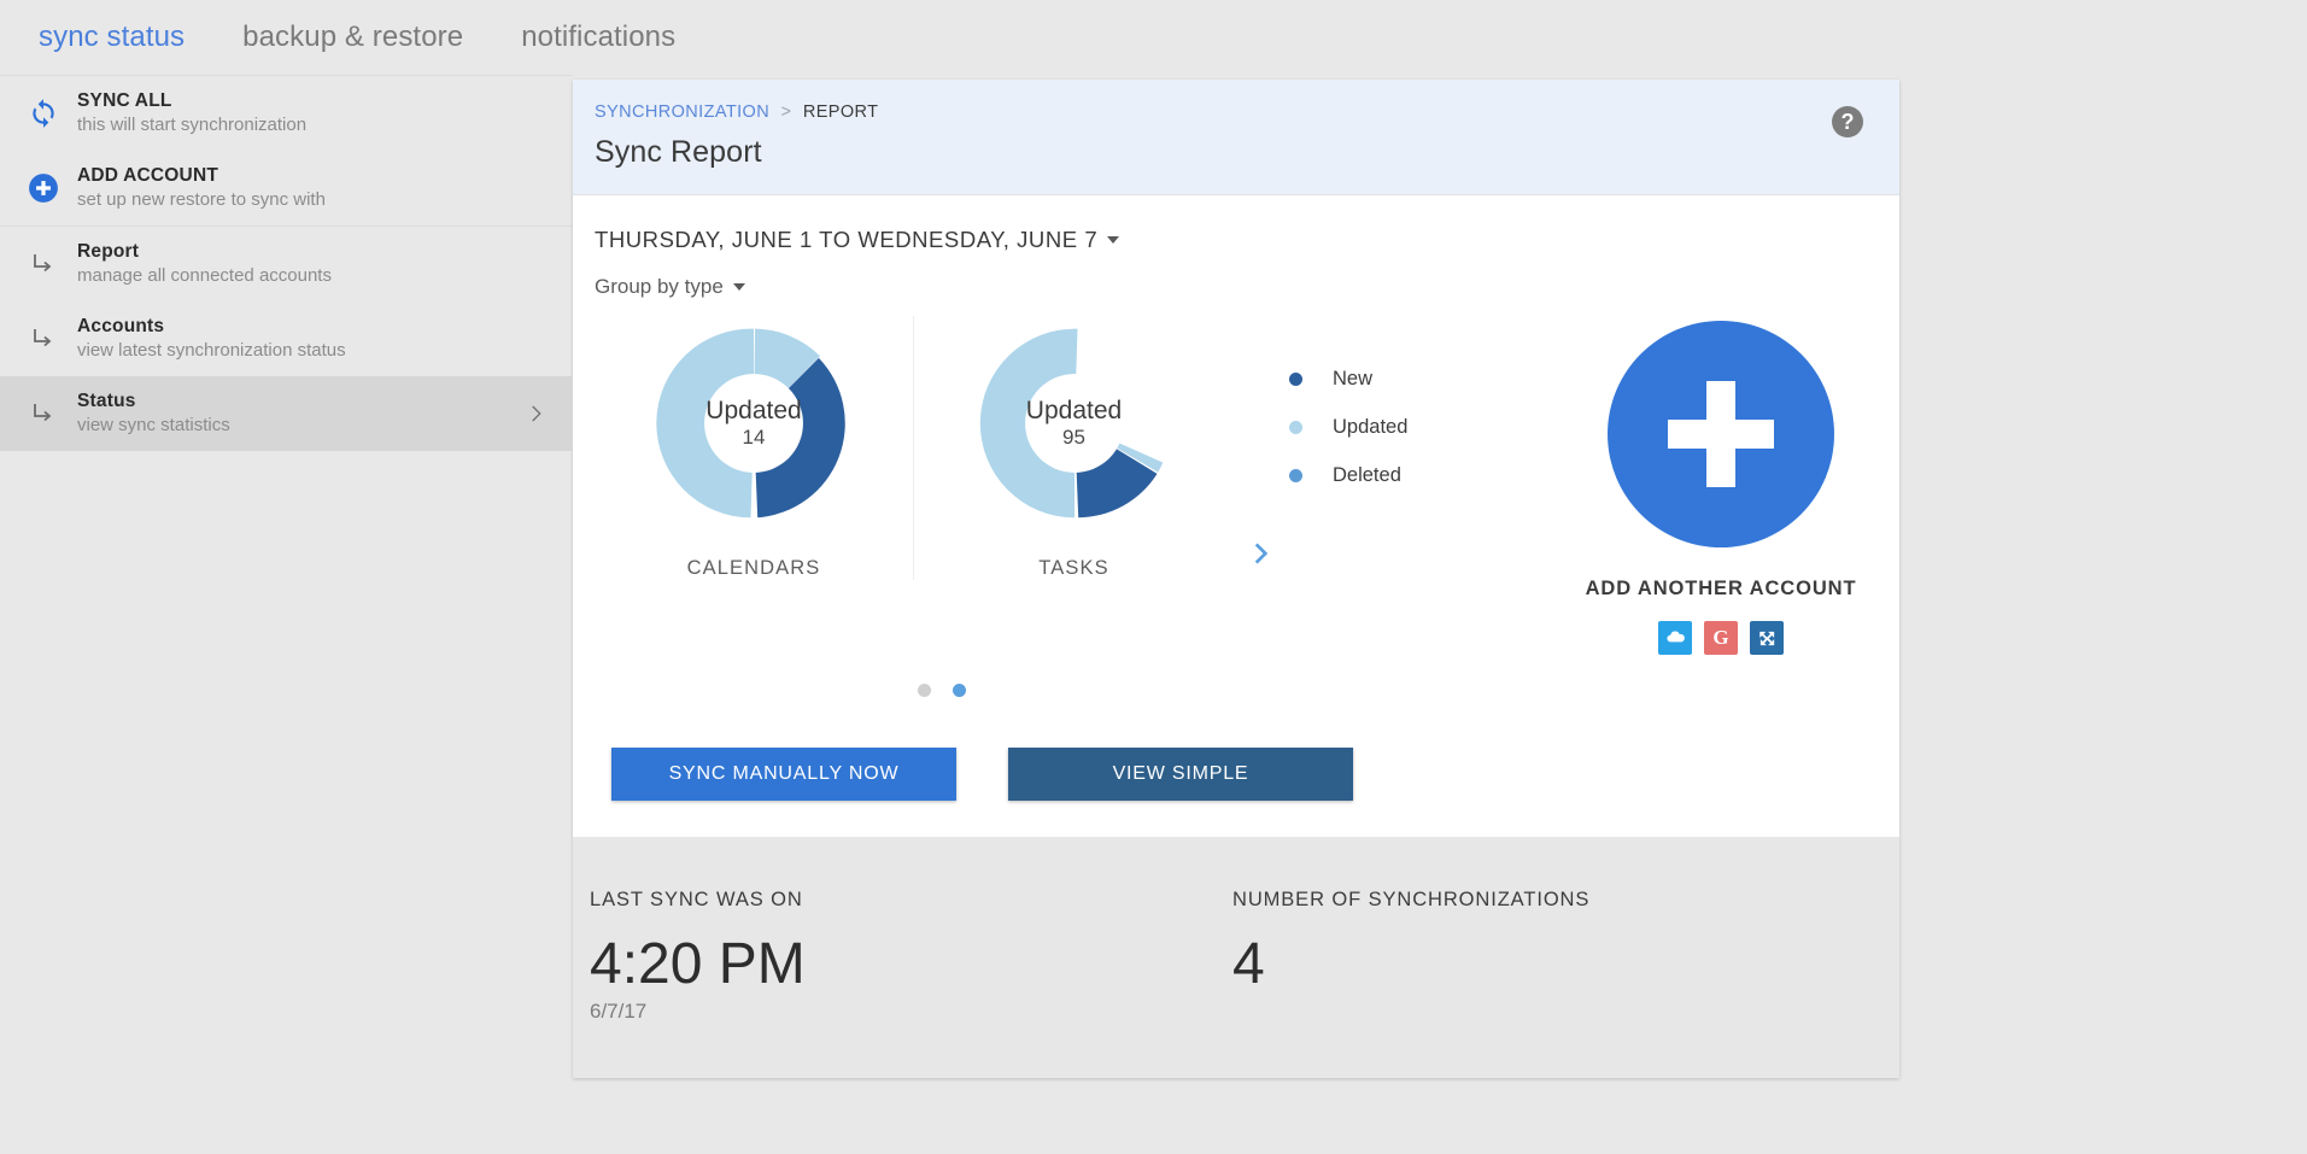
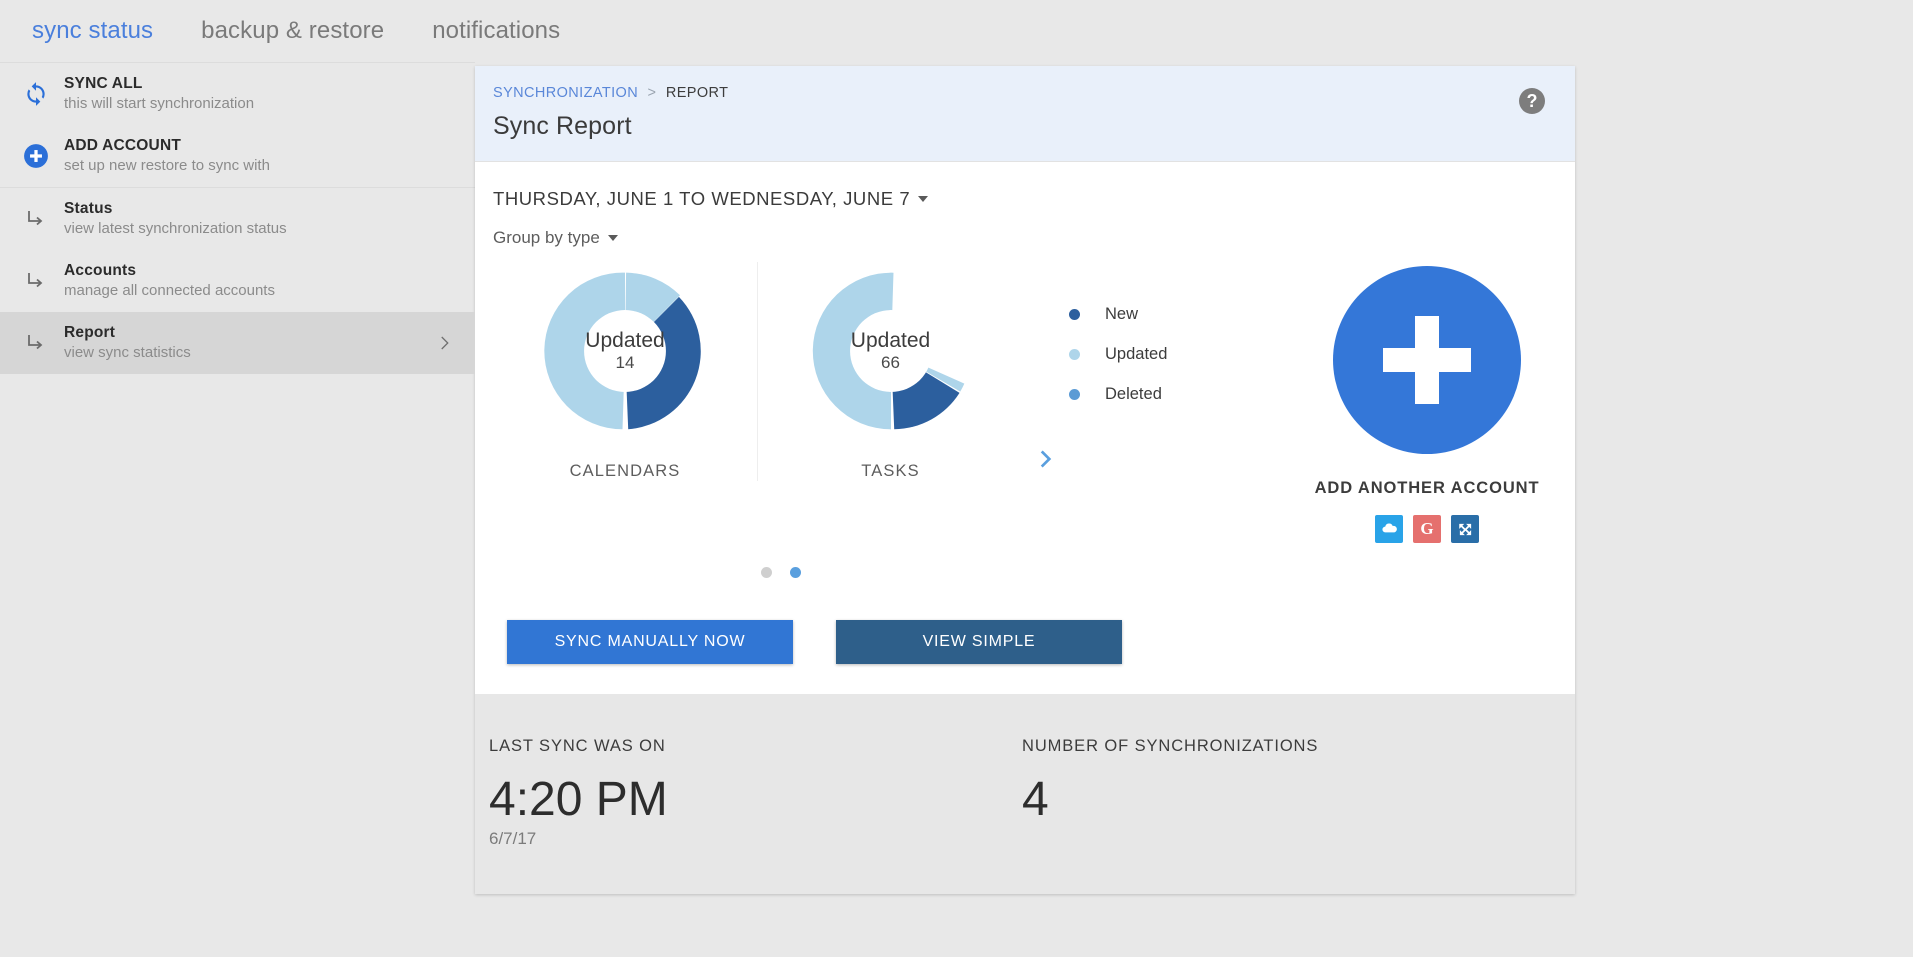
  sync status
  backup & restore
  notifications
  SYNC ALL
  this will start synchronization
  ADD ACCOUNT
  set up new restore to sync with
- Report
+ Status
- manage all connected accounts
+ view latest synchronization status
  Accounts
- view latest synchronization status
+ manage all connected accounts
- Status
+ Report
  view sync statistics
  SYNCHRONIZATION > REPORT
  Sync Report
  ?
  THURSDAY, JUNE 1 TO WEDNESDAY, JUNE 7
  Group by type
  Updated
  14
  CALENDARS
  Updated
- 95
+ 66
  TASKS
  New
  Updated
  Deleted
  ADD ANOTHER ACCOUNT
  G
  SYNC MANUALLY NOW
  VIEW SIMPLE
  LAST SYNC WAS ON
  4:20 PM
  6/7/17
  NUMBER OF SYNCHRONIZATIONS
  4
